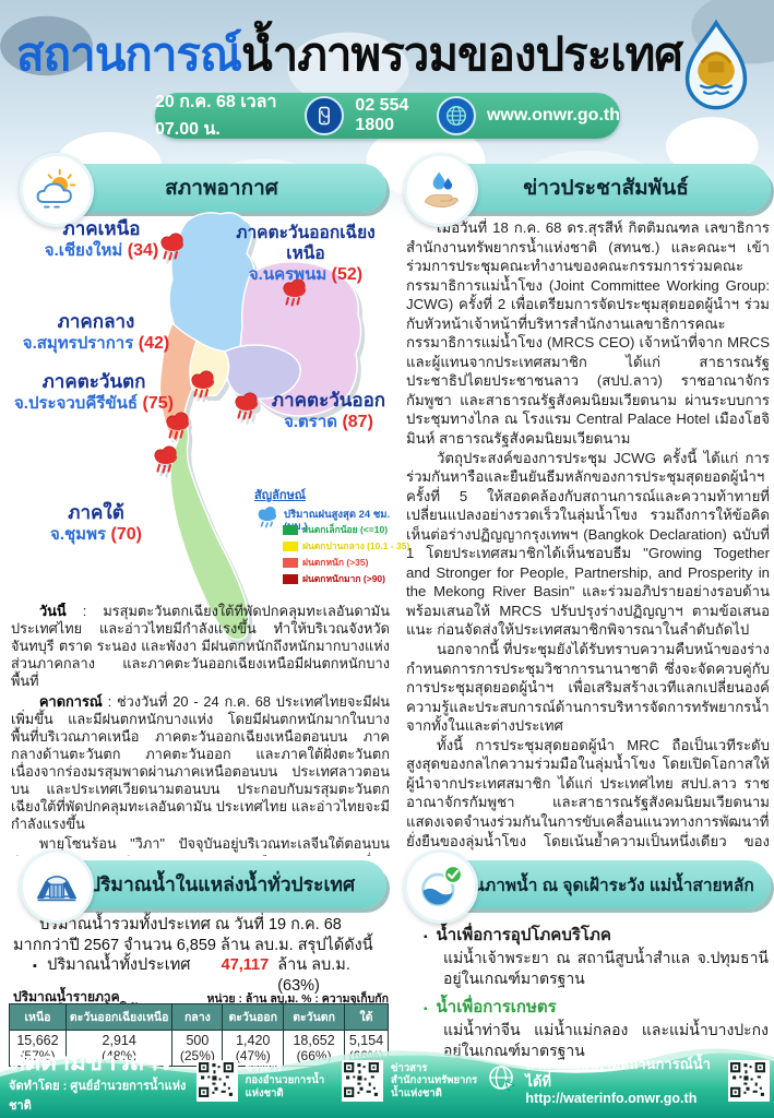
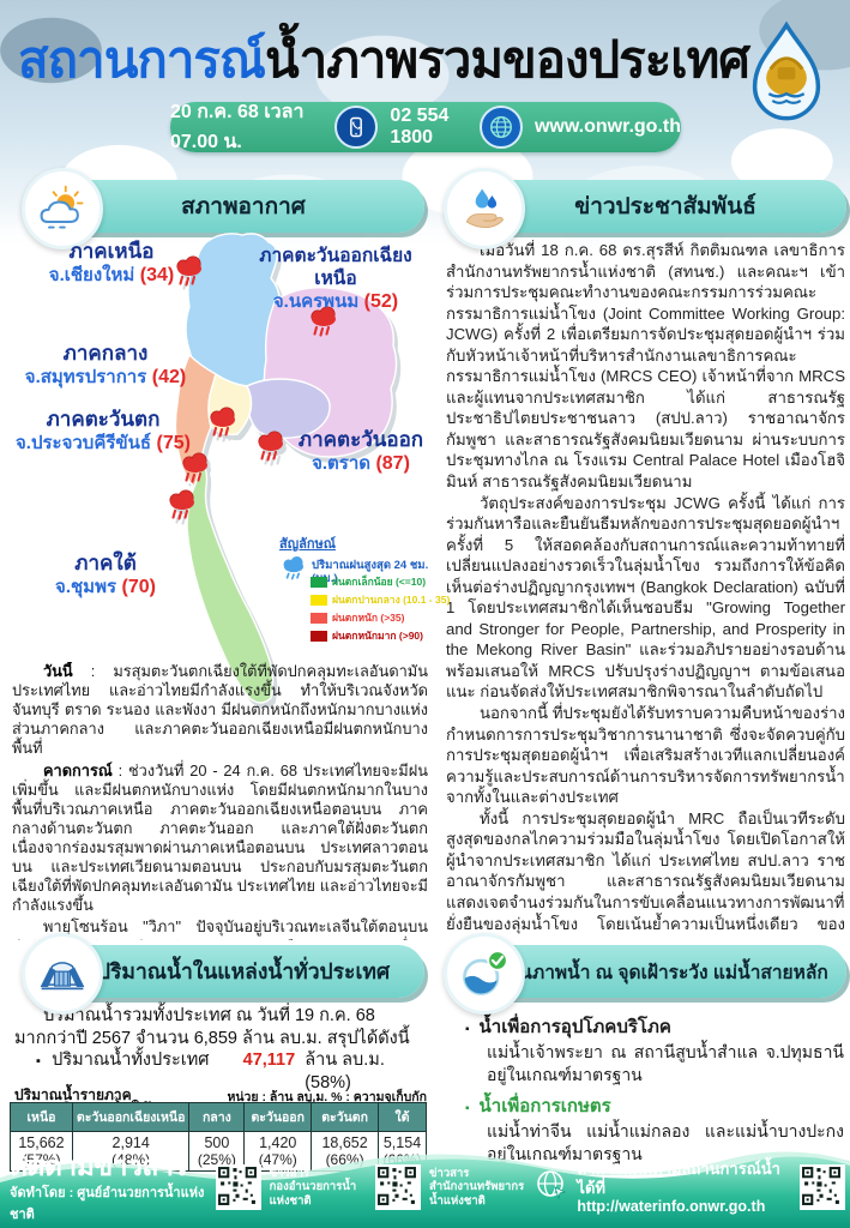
  สถานการณ์น้ำภาพรวมของประเทศ
  20 ก.ค. 68 เวลา 07.00 น.
  02 554 1800
  www.onwr.go.th
  สภาพอากาศ
  ภาคเหนือ
  จ.เชียงใหม่ (34)
  ภาคตะวันออกเฉียงเหนือ
  จ.นครพนม (52)
  ภาคกลาง
  จ.สมุทรปราการ (42)
  ภาคตะวันตก
  จ.ประจวบคีรีขันธ์ (75)
  ภาคตะวันออก
  จ.ตราด (87)
  ภาคใต้
  จ.ชุมพร (70)
  สัญลักษณ์
  ปริมาณฝนสูงสุด 24 ชม. .)
  ฝนตกเล็กน้อย (<=10)
  ฝนตกปานกลาง (10.1 - 35)
  ฝนตกหนัก (>35)
  ฝนตกหนักมาก (>90)
  วันนี้ : มรสุมตะวันตกเฉียงใต้ที่พัดปกคลุมทะเลอันดามัน ประเทศไทย และอ่าวไทยมีกำลังแรงขึ้น ทำให้บริเวณจังหวัดจันทบุรี ตราด ระนอง และพังงา มีฝนตกหนักถึงหนักมากบางแห่ง ส่วนภาคกลาง และภาคตะวันออกเฉียงเหนือมีฝนตกหนักบางพื้นที่
  คาดการณ์ : ช่วงวันที่ 20 - 24 ก.ค. 68 ประเทศไทยจะมีฝนเพิ่มขึ้น และมีฝนตกหนักบางแห่ง โดยมีฝนตกหนักมากในบางพื้นที่บริเวณภาคเหนือ ภาคตะวันออกเฉียงเหนือตอนบน ภาคกลางด้านตะวันตก ภาคตะวันออก และภาคใต้ฝั่งตะวันตก เนื่องจากร่องมรสุมพาดผ่านภาคเหนือตอนบน ประเทศลาวตอนบน และประเทศเวียดนามตอนบน ประกอบกับมรสุมตะวันตกเฉียงใต้ที่พัดปกคลุมทะเลอันดามัน ประเทศไทย และอ่าวไทยจะมีกำลังแรงขึ้น
  ข่าวประชาสัมพันธ์
  เมื่อวันที่ 18 ก.ค. 68 ดร.สุรสีห์ กิตติมณฑล เลขาธิการสำนักงานทรัพยากรน้ำแห่งชาติ (สทนช.) และคณะฯ เข้าร่วมการประชุมคณะทำงานของคณะกรรมการร่วมคณะกรรมาธิการแม่น้ำโขง (Joint Committee Working Group: JCWG) ครั้งที่ 2 เพื่อเตรียมการจัดประชุมสุดยอดผู้นำฯ ร่วมกับหัวหน้าเจ้าหน้าที่บริหารสำนักงานเลขาธิการคณะกรรมาธิการแม่น้ำโขง (MRCS CEO) เจ้าหน้าที่จาก MRCS และผู้แทนจากประเทศสมาชิก ได้แก่ สาธารณรัฐประชาธิปไตยประชาชนลาว (สปป.ลาว) ราชอาณาจักรกัมพูชา และสาธารณรัฐสังคมนิยมเวียดนาม ผ่านระบบการประชุมทางไกล ณ โรงแรม Central Palace Hotel เมืองโฮจิมินห์ สาธารณรัฐสังคมนิยมเวียดนาม
  วัตถุประสงค์ของการประชุม JCWG ครั้งนี้ ได้แก่ การร่วมกันหารือและยืนยันธีมหลักของการประชุมสุดยอดผู้นำฯ ครั้งที่ 5 ให้สอดคล้องกับสถานการณ์และความท้าทายที่เปลี่ยนแปลงอย่างรวดเร็วในลุ่มน้ำโขง รวมถึงการให้ข้อคิดเห็นต่อร่างปฏิญญากรุงเทพฯ (Bangkok Declaration) ฉบับที่ 1 โดยประเทศสมาชิกได้เห็นชอบธีม "Growing Together and Stronger for People, Partnership, and Prosperity in the Mekong River Basin" และร่วมอภิปรายอย่างรอบด้าน พร้อมเสนอให้ MRCS ปรับปรุงร่างปฏิญญาฯ ตามข้อเสนอแนะ ก่อนจัดส่งให้ประเทศสมาชิกพิจารณาในลำดับถัดไป
  นอกจากนี้ ที่ประชุมยังได้รับทราบความคืบหน้าของร่างกำหนดการการประชุมวิชาการนานาชาติ ซึ่งจะจัดควบคู่กับการประชุมสุดยอดผู้นำฯ เพื่อเสริมสร้างเวทีแลกเปลี่ยนองค์ความรู้และประสบการณ์ด้านการบริหารจัดการทรัพยากรน้ำจากทั้งในและต่างประเทศ
  ทั้งนี้ การประชุมสุดยอดผู้นำ MRC ถือเป็นเวทีระดับสูงสุดของกลไกความร่วมมือในลุ่มน้ำโขง โดยเปิดโอกาสให้ผู้นำจากประเทศสมาชิก ได้แก่ ประเทศไทย สปป.ลาว ราชอาณาจักรกัมพูชา และสาธารณรัฐสังคมนิยมเวียดนาม แสดงเจตจำนงร่วมกันในการขับเคลื่อนแนวทางการพัฒนาที่ยั่งยืนของลุ่มน้ำโขง โดยเน้นย้ำความเป็นหนึ่งเดียว ของ
  ปริมาณน้ำในแหล่งน้ำทั่วประเทศ
  ปริมาณน้ำรวมทั้งประเทศ ณ วันที่ 19 ก.ค. 68 มากกว่าปี 2567 จำนวน 6,859 ล้าน ลบ.ม. สรุปได้ดังนี้
  ▪
  ปริมาณน้ำทั้งประเทศ
  47,117
- ล้าน ลบ.ม. (63%)
+ ล้าน ลบ.ม. (58%)
  ปริมาณน้ำรายภาค
  หน่วย : ล้าน ลบ.ม. % : ความจุเก็บกัก
  เหนือ	ตะวันออกเฉียงเหนือ	กลาง	ตะวันออก	ตะวันตก	ใต้
  15,662(57%)	2,914(48%)	500(25%)	1,420(47%)	18,652(66%)	5,154(66%)
  ภาพน้ำ ณ จุดเฝ้าระวัง แม่น้ำสายหลัก
  ▪
  น้ำเพื่อการอุปโภคบริโภค
  แม่น้ำเจ้าพระยา ณ สถานีสูบน้ำสำแล จ.ปทุมธานี อยู่ในเกณฑ์มาตรฐาน
  ▪
  น้ำเพื่อการเกษตร
  แม่น้ำท่าจีน แม่น้ำแม่กลอง และแม่น้ำบางปะกง อยู่ในเกณฑ์มาตรฐาน
  ติดตามข่าวสาร
  จัดทำโดย : ศูนย์อำนวยการน้ำแห่งชาติ
  ข่าวสาร
  กองอำนวยการน้ำแห่งชาติ
  ข่าวสาร
  สำนักงานทรัพยากรน้ำแห่งชาติ
  สามารถติดตามสถานการณ์น้ำได้ที่
  http://waterinfo.onwr.go.th
